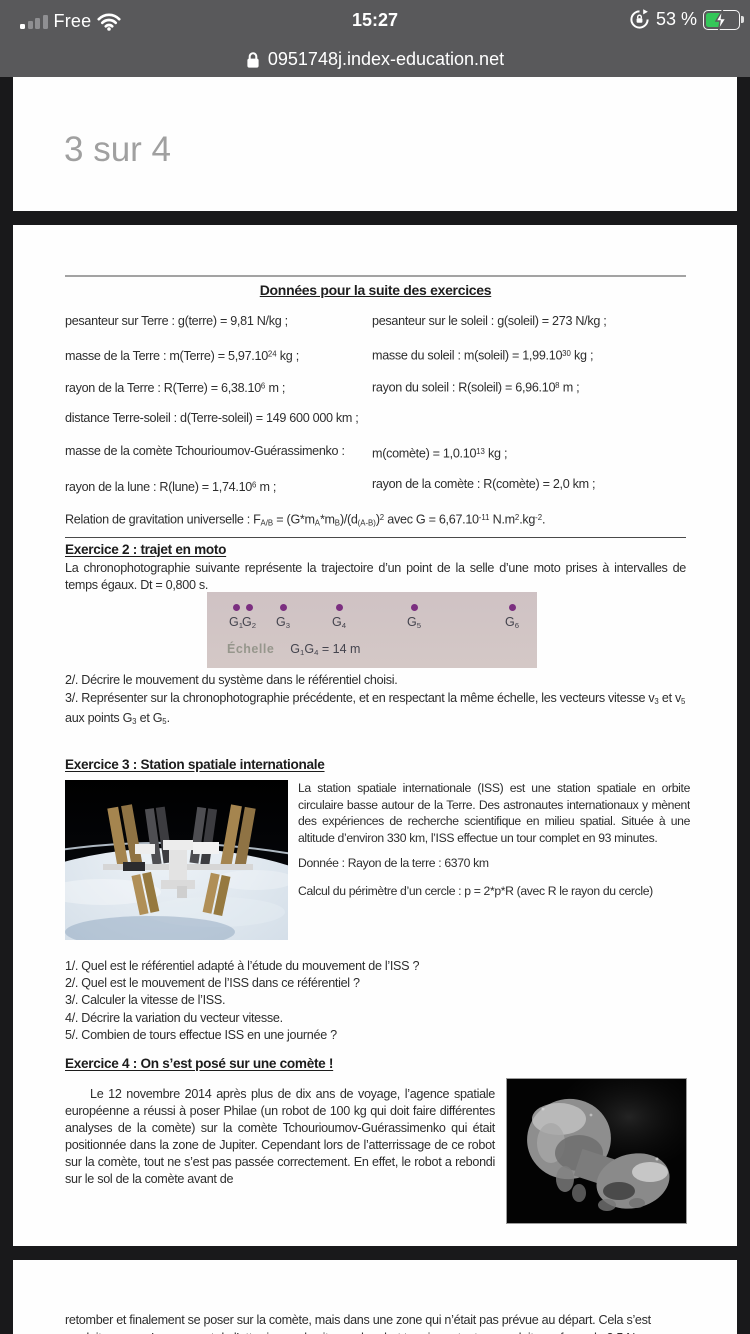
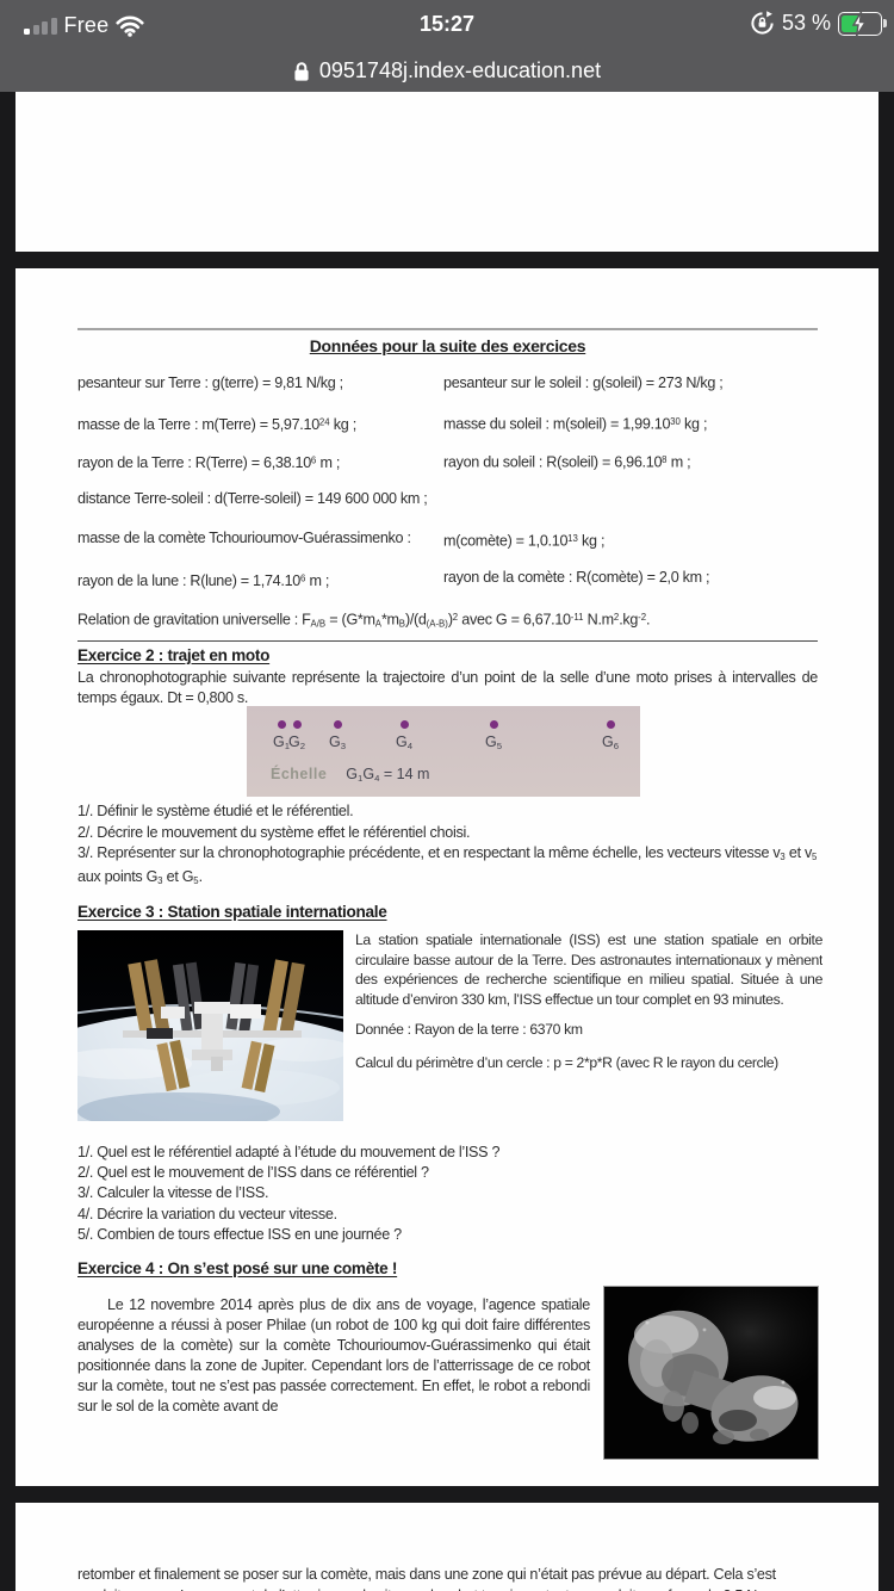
  Free
  15:27
  53 %
  0951748j.index-education.net
- 3 sur 4
  Données pour la suite des exercices
  pesanteur sur Terre : g(terre) = 9,81 N/kg ;
  pesanteur sur le soleil : g(soleil) = 273 N/kg ;
  masse de la Terre : m(Terre) = 5,97.1024 kg ;
  masse du soleil : m(soleil) = 1,99.1030 kg ;
  rayon de la Terre : R(Terre) = 6,38.106 m ;
  rayon du soleil : R(soleil) = 6,96.108 m ;
  distance Terre-soleil : d(Terre-soleil) = 149 600 000 km ;
  masse de la comète Tchourioumov-Guérassimenko :
  m(comète) = 1,0.1013 kg ;
  rayon de la lune : R(lune) = 1,74.106 m ;
  rayon de la comète : R(comète) = 2,0 km ;
  Relation de gravitation universelle : FA/B = (G*mA*mB)/(d(A-B))2 avec G = 6,67.10-11 N.m2.kg-2.
  Exercice 2 : trajet en moto
  La chronophotographie suivante représente la trajectoire d’un point de la selle d’une moto prises à intervalles de temps égaux. Dt = 0,800 s.
  G1
  G2
  G3
  G4
  G5
  G6
  Échelle G1G4 = 14 m
+ 1/. Définir le système étudié et le référentiel.
- 2/. Décrire le mouvement du système dans le référentiel choisi.
+ 2/. Décrire le mouvement du système effet le référentiel choisi.
  3/. Représenter sur la chronophotographie précédente, et en respectant la même échelle, les vecteurs vitesse v3 et v5 aux points G3 et G5.
  Exercice 3 : Station spatiale internationale
  La station spatiale internationale (ISS) est une station spatiale en orbite circulaire basse autour de la Terre. Des astronautes internationaux y mènent des expériences de recherche scientifique en milieu spatial. Située à une altitude d’environ 330 km, l’ISS effectue un tour complet en 93 minutes.
  Donnée : Rayon de la terre : 6370 km
  Calcul du périmètre d’un cercle : p = 2*p*R (avec R le rayon du cercle)
  1/. Quel est le référentiel adapté à l’étude du mouvement de l’ISS ?
  2/. Quel est le mouvement de l’ISS dans ce référentiel ?
  3/. Calculer la vitesse de l’ISS.
  4/. Décrire la variation du vecteur vitesse.
  5/. Combien de tours effectue ISS en une journée ?
  Exercice 4 : On s’est posé sur une comète !
  Le 12 novembre 2014 après plus de dix ans de voyage, l’agence spatiale européenne a réussi à poser Philae (un robot de 100 kg qui doit faire différentes analyses de la comète) sur la comète Tchourioumov-Guérassimenko qui était positionnée dans la zone de Jupiter. Cependant lors de l’atterrissage de ce robot sur la comète, tout ne s’est pas passée correctement. En effet, le robot a rebondi sur le sol de la comète avant de
  retomber et finalement se poser sur la comète, mais dans une zone qui n’était pas prévue au départ. Cela s’est
